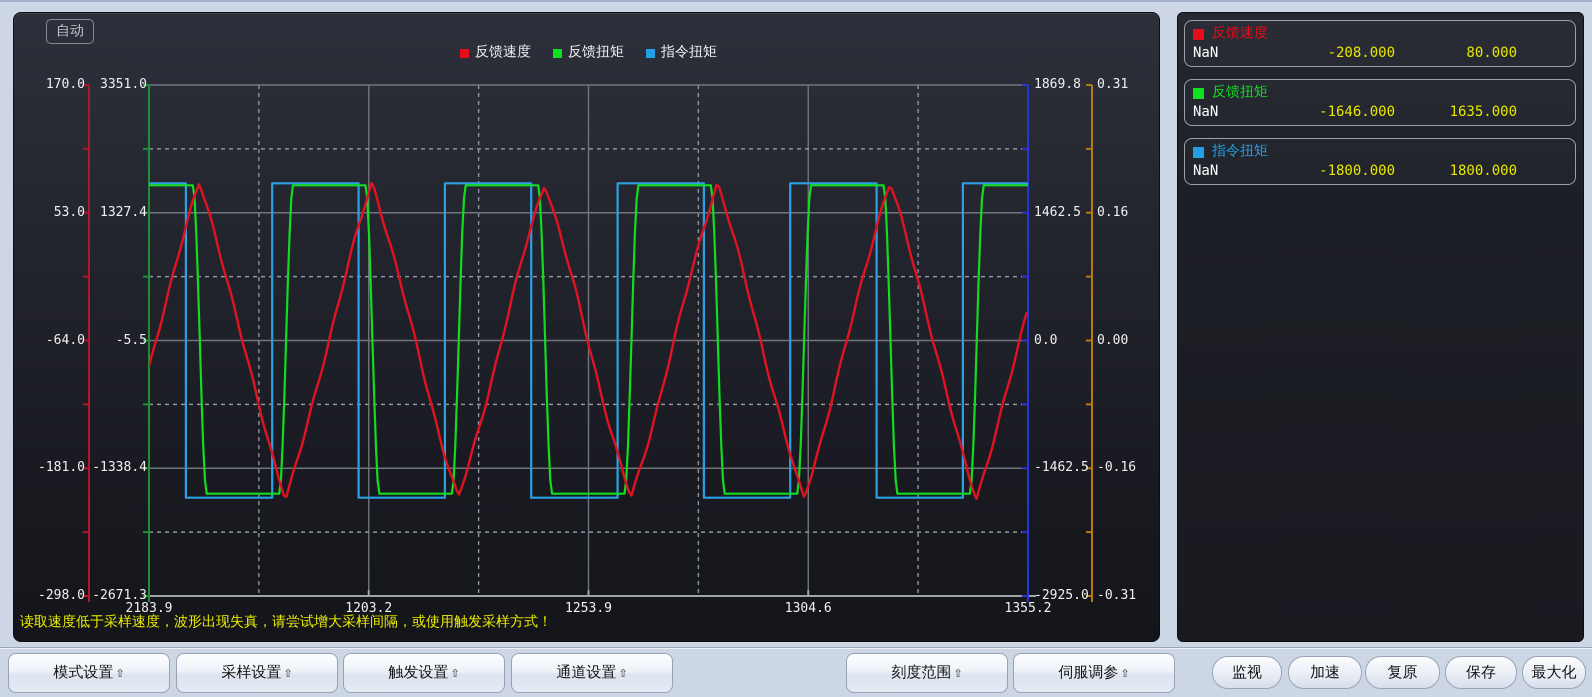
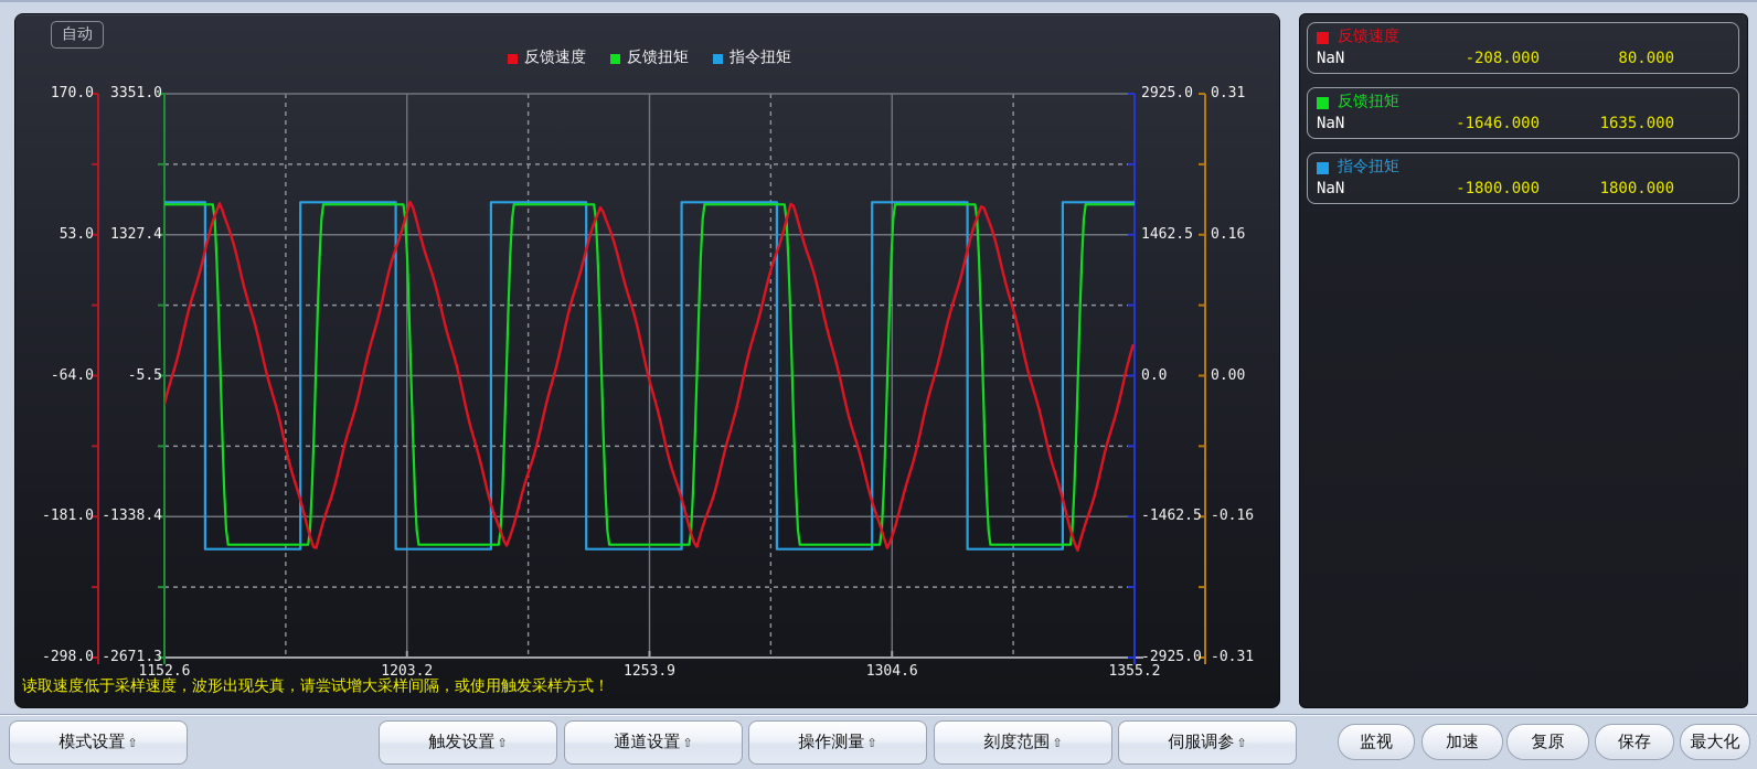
  自动
  反馈速度
  反馈扭矩
  指令扭矩
  170.0
  53.0
  -64.0
  -181.0
  -298.0
  3351.0
  1327.4
  -5.5
  -1338.4
  -2671.3
- 1869.8
+ 2925.0
  1462.5
  0.0
  -1462.5
  -2925.0
  0.31
  0.16
  0.00
  -0.16
  -0.31
- 2183.9
+ 1152.6
  1203.2
  1253.9
  1304.6
  1355.2
  读取速度低于采样速度，波形出现失真，请尝试增大采样间隔，或使用触发采样方式！
  反馈速度
  NaN
  -208.000
  80.000
  反馈扭矩
  NaN
  -1646.000
  1635.000
  指令扭矩
  NaN
  -1800.000
  1800.000
  模式设置 ⇧
- 采样设置 ⇧
  触发设置 ⇧
  通道设置 ⇧
+ 操作测量 ⇧
  刻度范围 ⇧
  伺服调参 ⇧
  监视
  加速
  复原
  保存
  最大化
